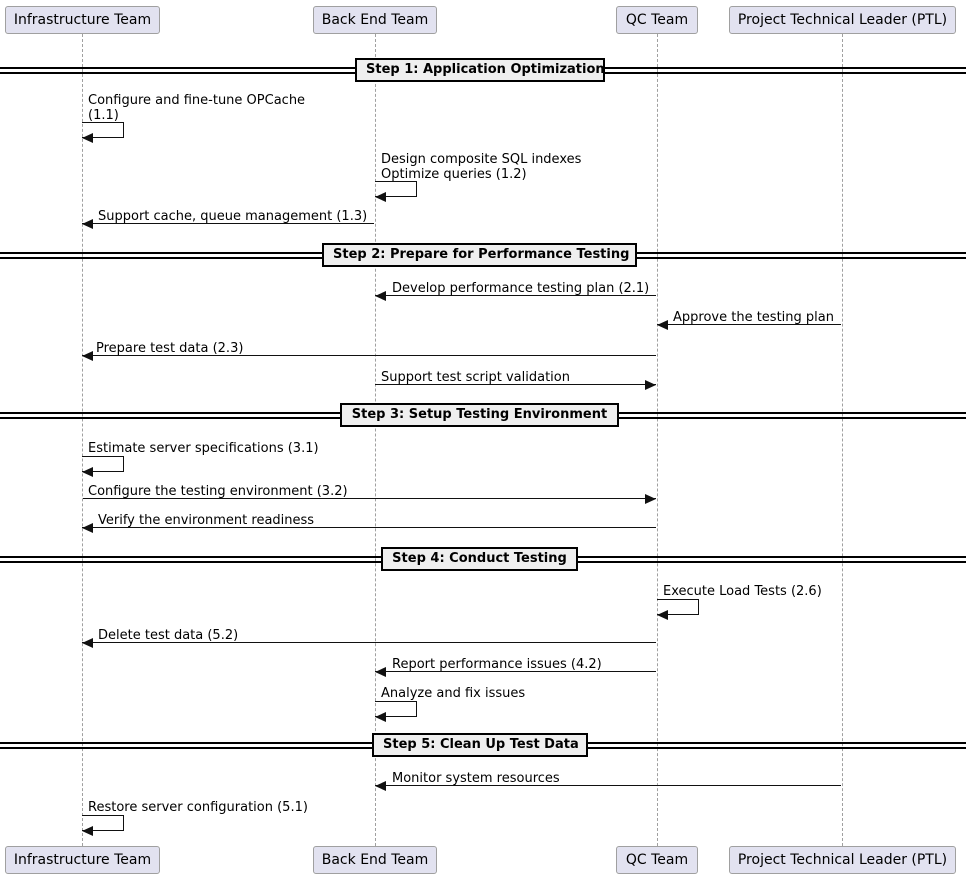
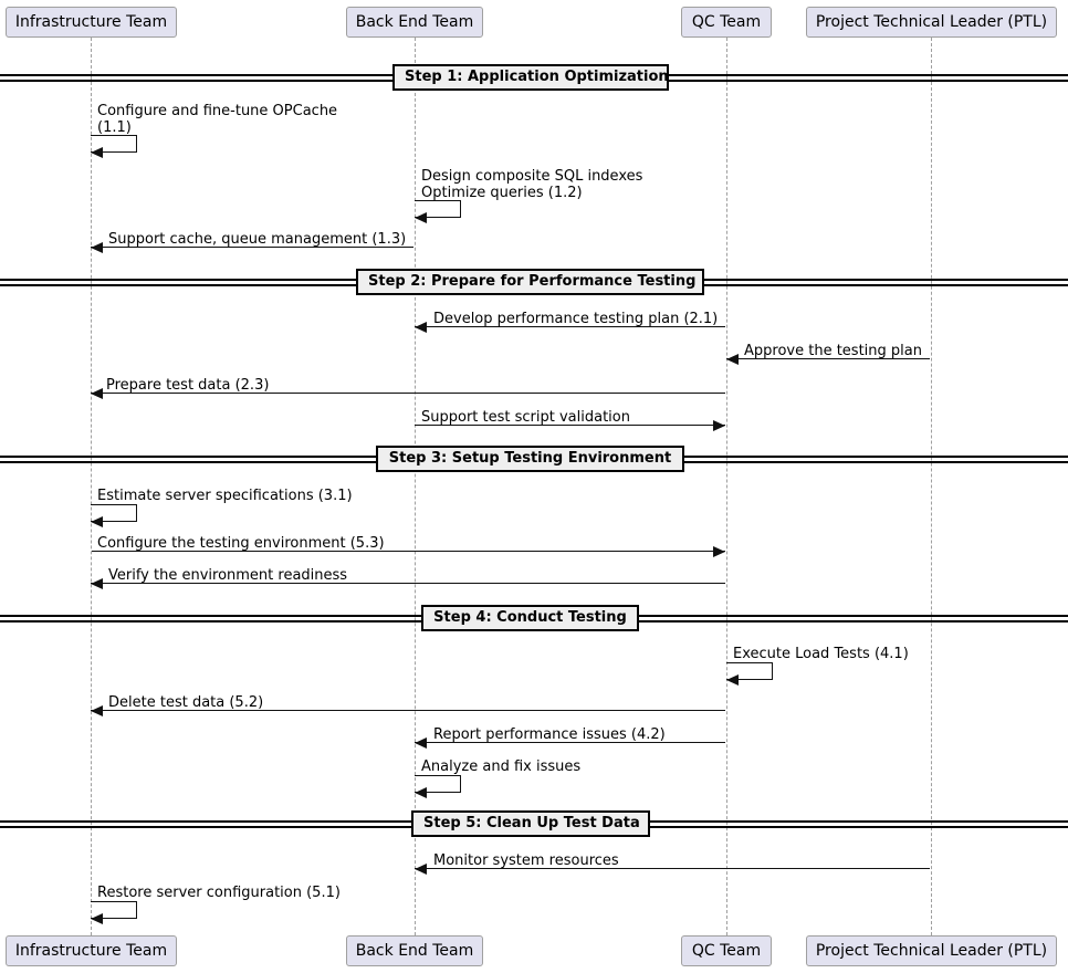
  Infrastructure Team
  Back End Team
  QC Team
  Project Technical Leader (PTL)
  Infrastructure Team
  Back End Team
  QC Team
  Project Technical Leader (PTL)
  Step 1: Application Optimization
  Step 2: Prepare for Performance Testing
  Step 3: Setup Testing Environment
  Step 4: Conduct Testing
  Step 5: Clean Up Test Data
  Configure and fine-tune OPCache
  (1.1)
  Design composite SQL indexes
  Optimize queries (1.2)
  Support cache, queue management (1.3)
  Develop performance testing plan (2.1)
  Approve the testing plan
  Prepare test data (2.3)
  Support test script validation
  Estimate server specifications (3.1)
- Configure the testing environment (3.2)
+ Configure the testing environment (5.3)
  Verify the environment readiness
- Execute Load Tests (2.6)
+ Execute Load Tests (4.1)
  Delete test data (5.2)
  Report performance issues (4.2)
  Analyze and fix issues
  Monitor system resources
  Restore server configuration (5.1)
